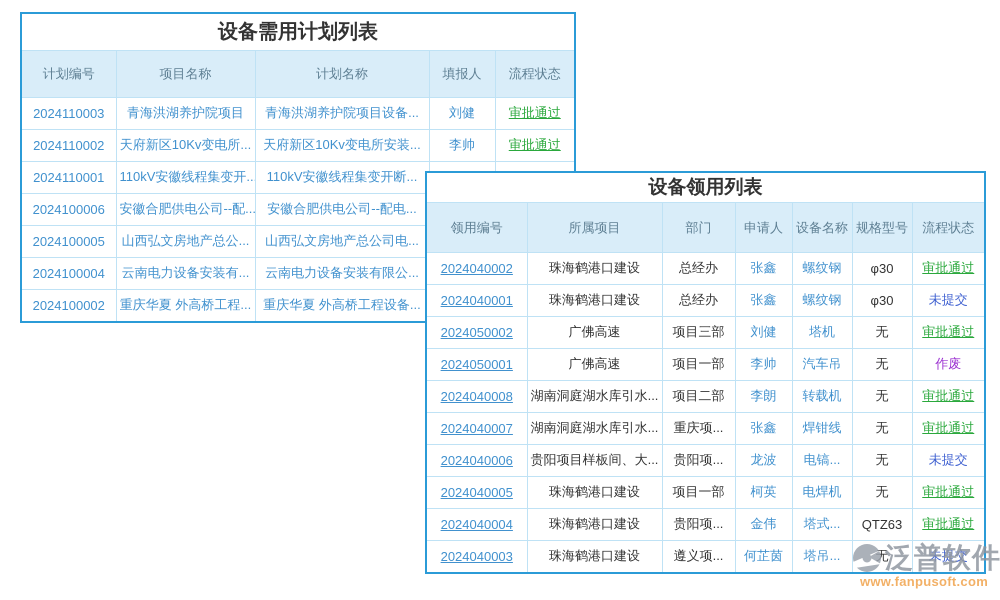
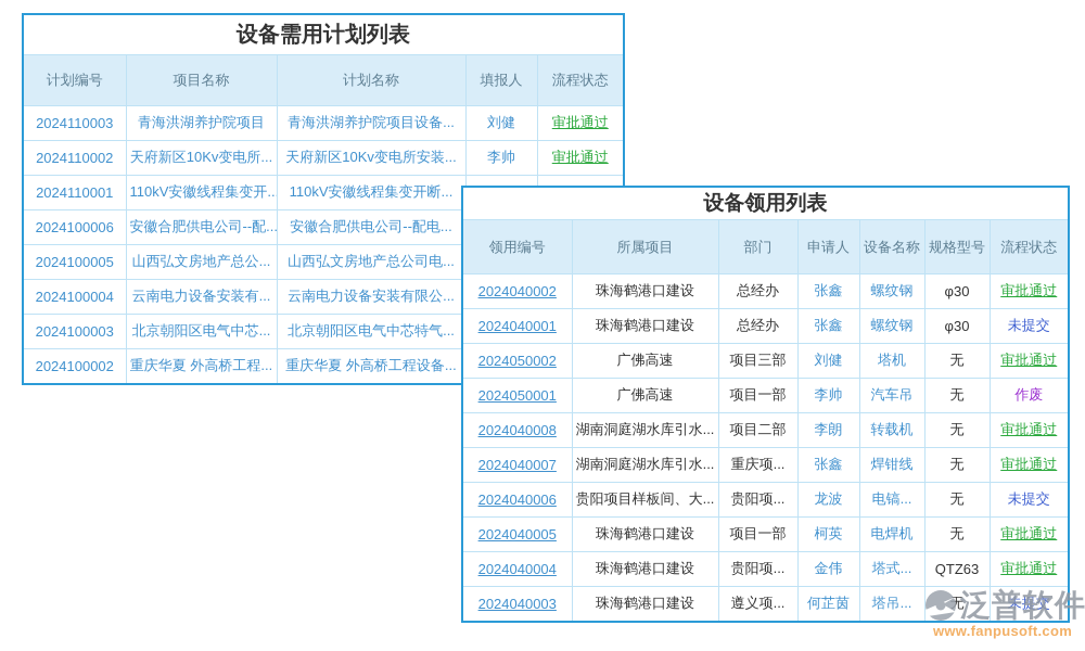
  设备需用计划列表
  计划编号	项目名称	计划名称	填报人	流程状态
  2024110003	青海洪湖养护院项目	青海洪湖养护院项目设备...	刘健	审批通过
  2024110002	天府新区10Kv变电所...	天府新区10Kv变电所安装...	李帅	审批通过
  2024110001	110kV安徽线程集变开..	110kV安徽线程集变开断...
  2024100006	安徽合肥供电公司--配...	安徽合肥供电公司--配电...
  2024100005	山西弘文房地产总公...	山西弘文房地产总公司电...
  2024100004	云南电力设备安装有...	云南电力设备安装有限公...
+ 2024100003	北京朝阳区电气中芯...	北京朝阳区电气中芯特气...
  2024100002	重庆华夏 外高桥工程...	重庆华夏 外高桥工程设备...
  设备领用列表
  领用编号	所属项目	部门	申请人	设备名称	规格型号	流程状态
  2024040002	珠海鹤港口建设	总经办	张鑫	螺纹钢	φ30	审批通过
  2024040001	珠海鹤港口建设	总经办	张鑫	螺纹钢	φ30	未提交
  2024050002	广佛高速	项目三部	刘健	塔机	无	审批通过
  2024050001	广佛高速	项目一部	李帅	汽车吊	无	作废
  2024040008	湖南洞庭湖水库引水...	项目二部	李朗	转载机	无	审批通过
  2024040007	湖南洞庭湖水库引水...	重庆项...	张鑫	焊钳线	无	审批通过
  2024040006	贵阳项目样板间、大...	贵阳项...	龙波	电镐...	无	未提交
  2024040005	珠海鹤港口建设	项目一部	柯英	电焊机	无	审批通过
  2024040004	珠海鹤港口建设	贵阳项...	金伟	塔式...	QTZ63	审批通过
  2024040003	珠海鹤港口建设	遵义项...	何芷茵	塔吊...	无	未提交
  泛普软件
  www.fanpusoft.com
